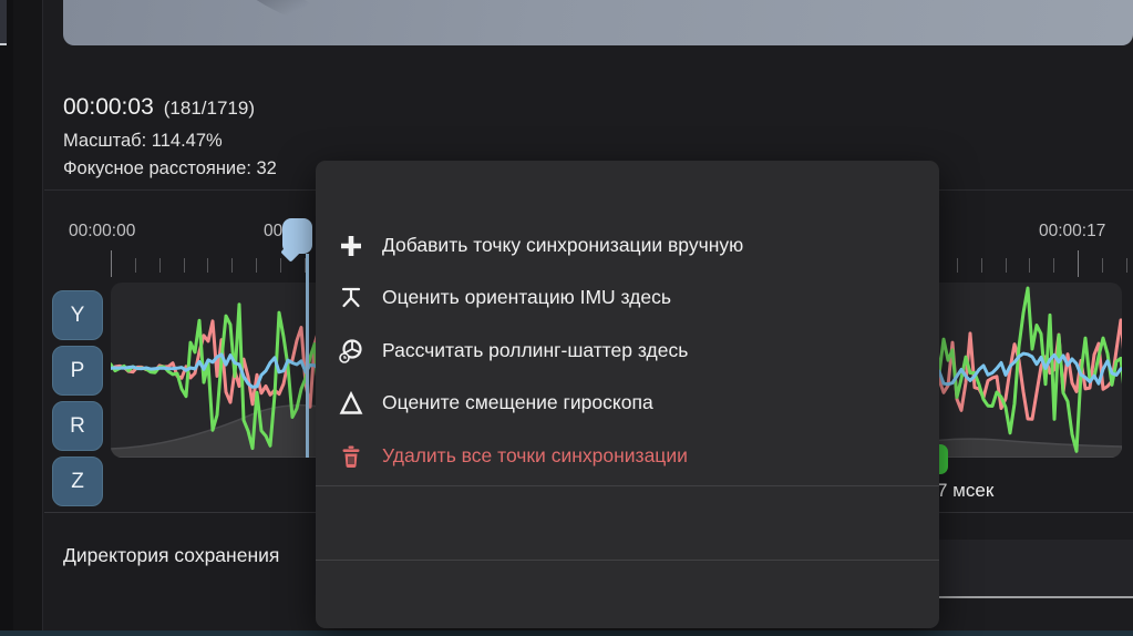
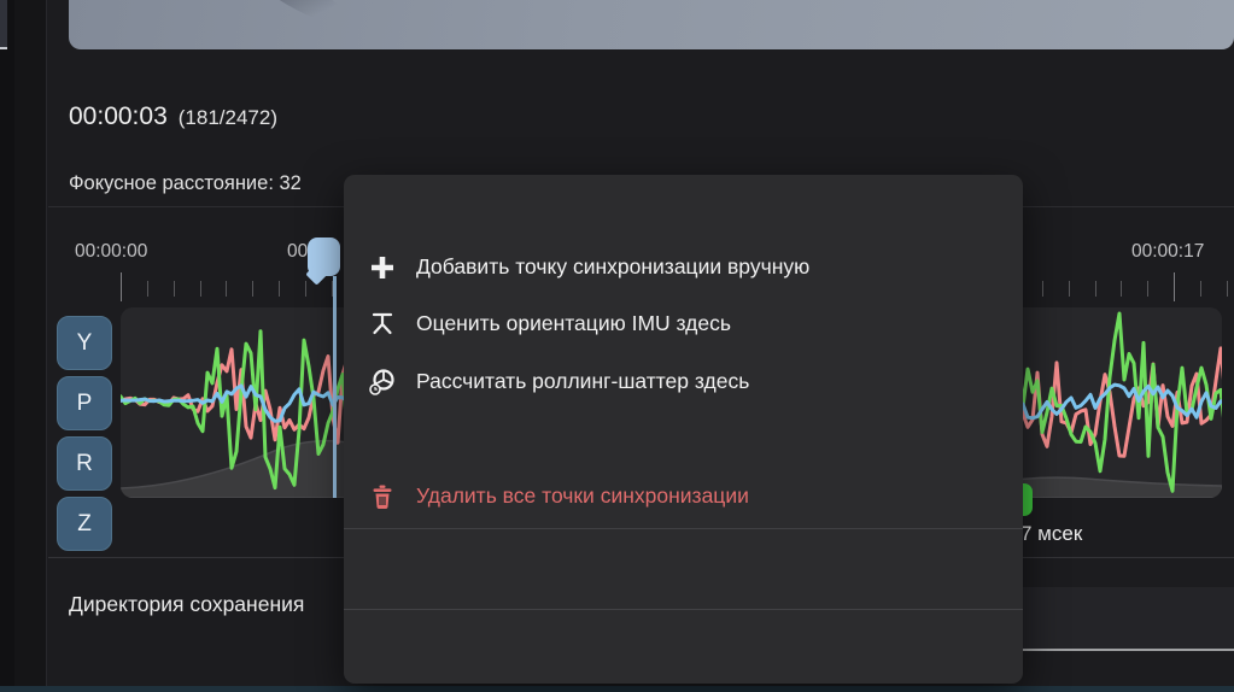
- 00:00:03 (181/1719)
+ 00:00:03 (181/2472)
- Масштаб: 114.47%
  Фокусное расстояние: 32
  00:00:00
  00:00:17
  Y
  P
  R
  Z
  7 мсек
  Директория сохранения
  Добавить точку синхронизации вручную
  Оценить ориентацию IMU здесь
  Рассчитать роллинг-шаттер здесь
- Оцените смещение гироскопа
  Удалить все точки синхронизации
